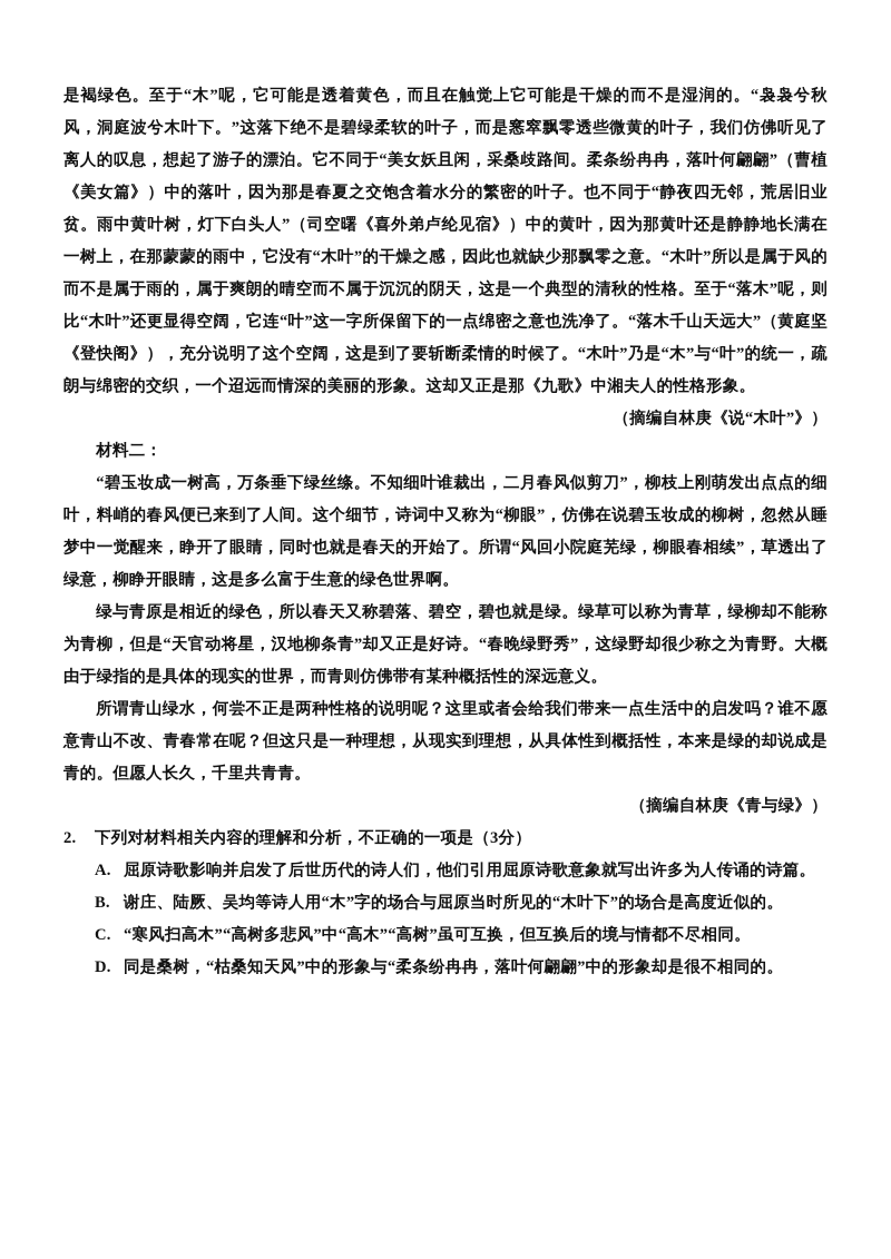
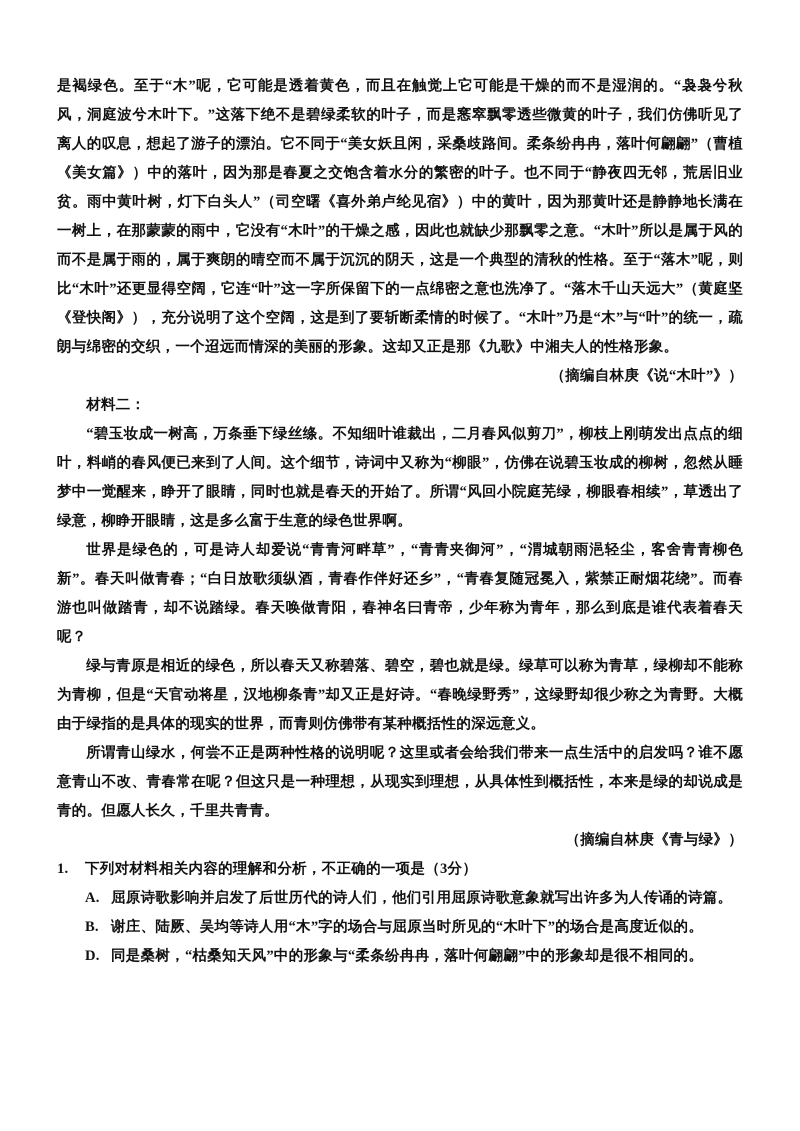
  是褐绿色。至于“木”呢，它可能是透着黄色，而且在触觉上它可能是干燥的而不是湿润的。“袅袅兮秋风，洞庭波兮木叶下。”这落下绝不是碧绿柔软的叶子，而是窸窣飘零透些微黄的叶子，我们仿佛听见了离人的叹息，想起了游子的漂泊。它不同于“美女妖且闲，采桑歧路间。柔条纷冉冉，落叶何翩翩”（曹植《美女篇》）中的落叶，因为那是春夏之交饱含着水分的繁密的叶子。也不同于“静夜四无邻，荒居旧业贫。雨中黄叶树，灯下白头人”（司空曙《喜外弟卢纶见宿》）中的黄叶，因为那黄叶还是静静地长满在一树上，在那蒙蒙的雨中，它没有“木叶”的干燥之感，因此也就缺少那飘零之意。“木叶”所以是属于风的而不是属于雨的，属于爽朗的晴空而不属于沉沉的阴天，这是一个典型的清秋的性格。至于“落木”呢，则比“木叶”还更显得空阔，它连“叶”这一字所保留下的一点绵密之意也洗净了。“落木千山天远大”（黄庭坚《登快阁》），充分说明了这个空阔，这是到了要斩断柔情的时候了。“木叶”乃是“木”与“叶”的统一，疏朗与绵密的交织，一个迢远而情深的美丽的形象。这却又正是那《九歌》中湘夫人的性格形象。
  （摘编自林庚《说“木叶”》）
  材料二：
  “碧玉妆成一树高，万条垂下绿丝绦。不知细叶谁裁出，二月春风似剪刀”，柳枝上刚萌发出点点的细叶，料峭的春风便已来到了人间。这个细节，诗词中又称为“柳眼”，仿佛在说碧玉妆成的柳树，忽然从睡梦中一觉醒来，睁开了眼睛，同时也就是春天的开始了。所谓“风回小院庭芜绿，柳眼春相续”，草透出了绿意，柳睁开眼睛，这是多么富于生意的绿色世界啊。
+ 世界是绿色的，可是诗人却爱说“青青河畔草”，“青青夹御河”，“渭城朝雨浥轻尘，客舍青青柳色新”。春天叫做青春；“白日放歌须纵酒，青春作伴好还乡”，“青春复随冠冕入，紫禁正耐烟花绕”。而春游也叫做踏青，却不说踏绿。春天唤做青阳，春神名曰青帝，少年称为青年，那么到底是谁代表着春天呢？
  绿与青原是相近的绿色，所以春天又称碧落、碧空，碧也就是绿。绿草可以称为青草，绿柳却不能称为青柳，但是“天官动将星，汉地柳条青”却又正是好诗。“春晚绿野秀”，这绿野却很少称之为青野。大概由于绿指的是具体的现实的世界，而青则仿佛带有某种概括性的深远意义。
  所谓青山绿水，何尝不正是两种性格的说明呢？这里或者会给我们带来一点生活中的启发吗？谁不愿意青山不改、青春常在呢？但这只是一种理想，从现实到理想，从具体性到概括性，本来是绿的却说成是青的。但愿人长久，千里共青青。
  （摘编自林庚《青与绿》）
- 2.
+ 1.
  下列对材料相关内容的理解和分析，不正确的一项是（3分）
  A.
  屈原诗歌影响并启发了后世历代的诗人们，他们引用屈原诗歌意象就写出许多为人传诵的诗篇。
  B.
  谢庄、陆厥、吴均等诗人用“木”字的场合与屈原当时所见的“木叶下”的场合是高度近似的。
- C.
- “寒风扫高木”“高树多悲风”中“高木”“高树”虽可互换，但互换后的境与情都不尽相同。
  D.
  同是桑树，“枯桑知天风”中的形象与“柔条纷冉冉，落叶何翩翩”中的形象却是很不相同的。
